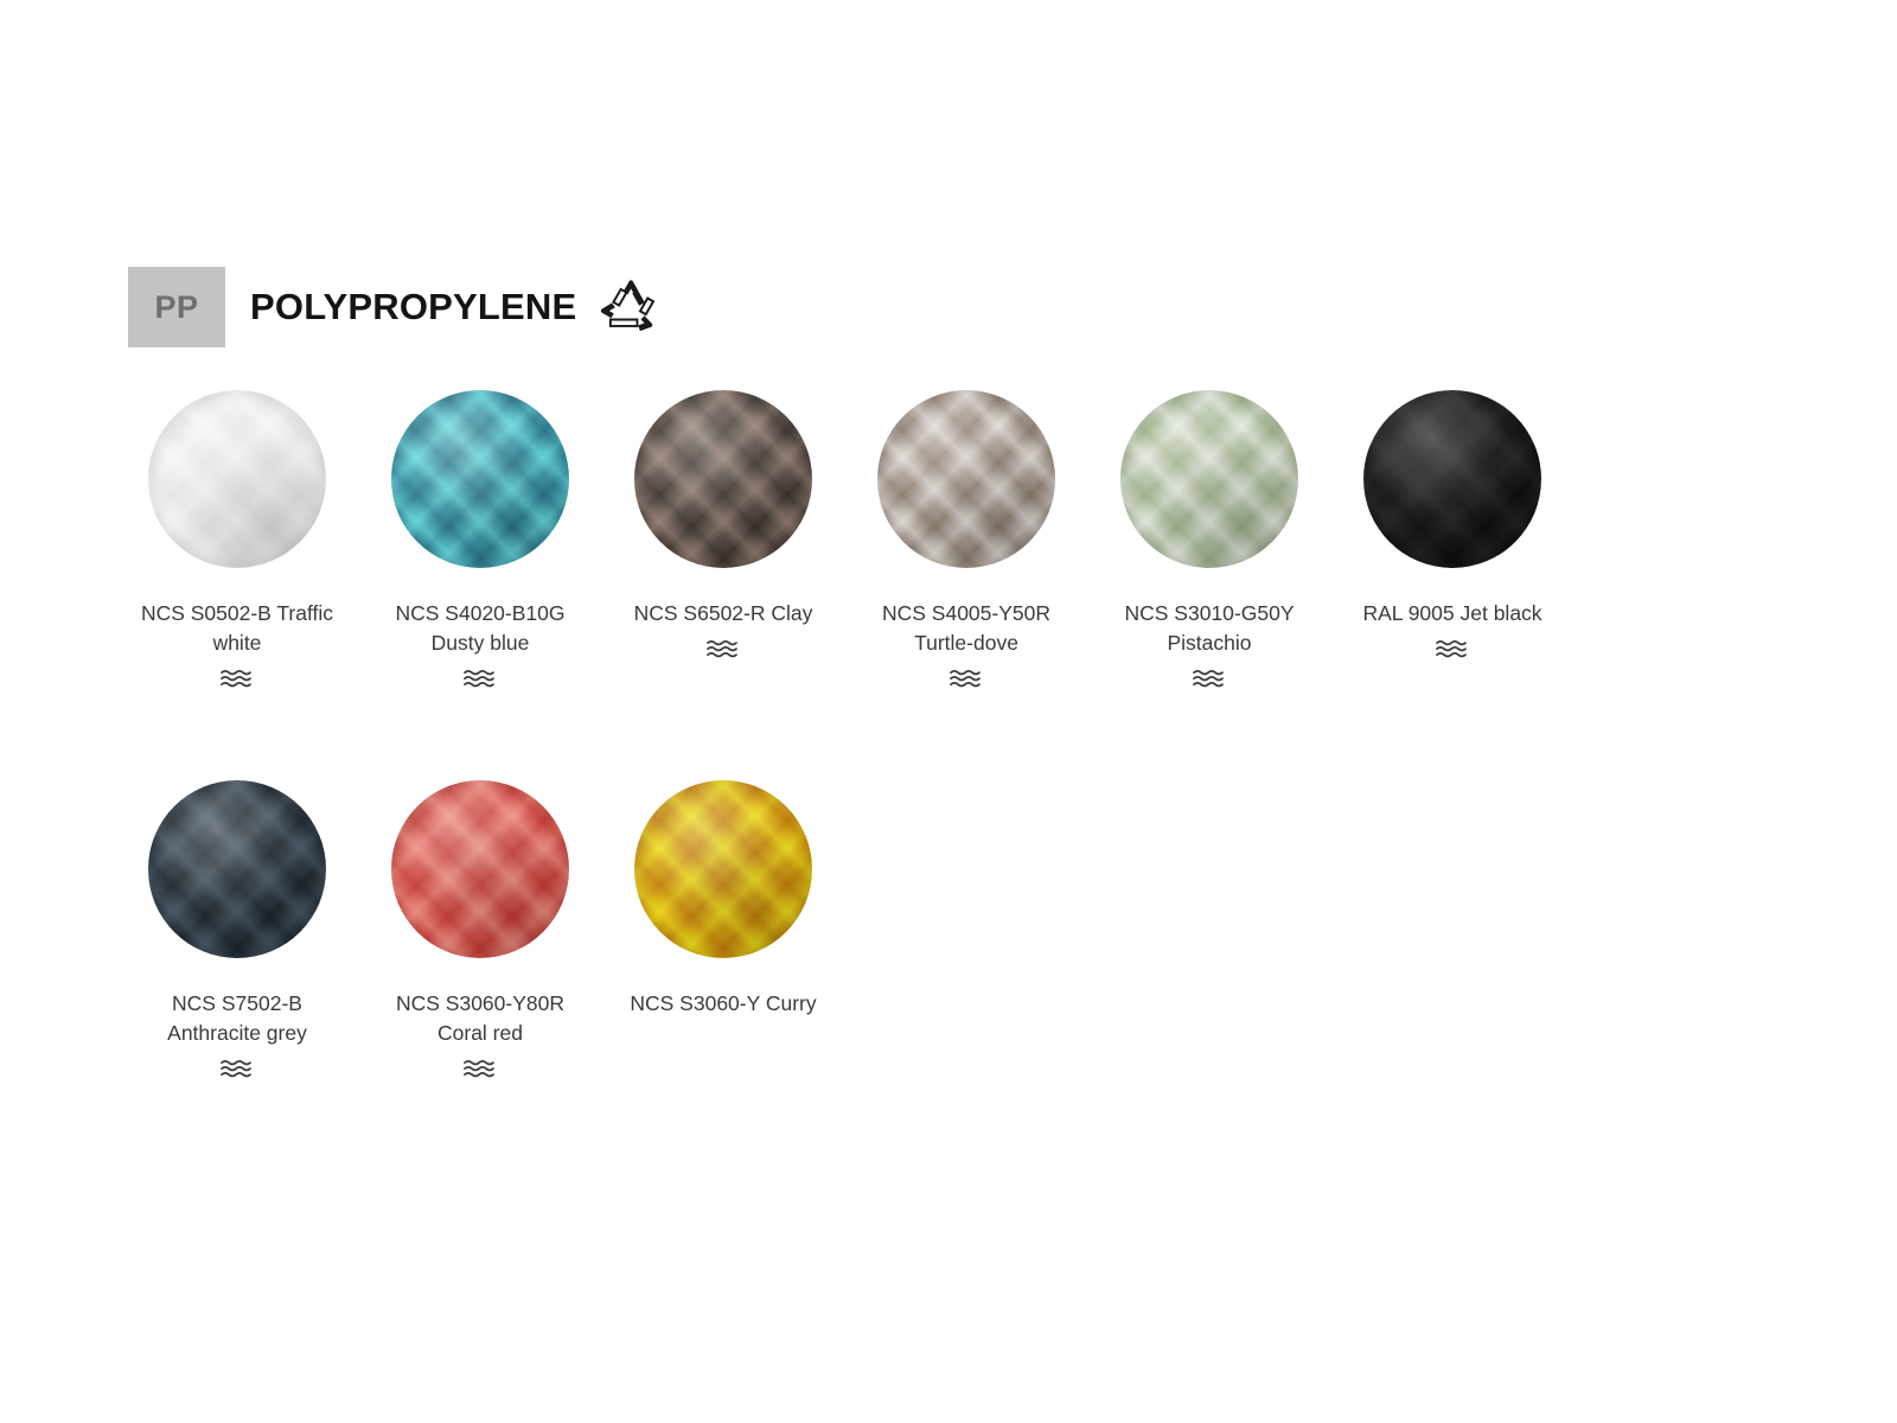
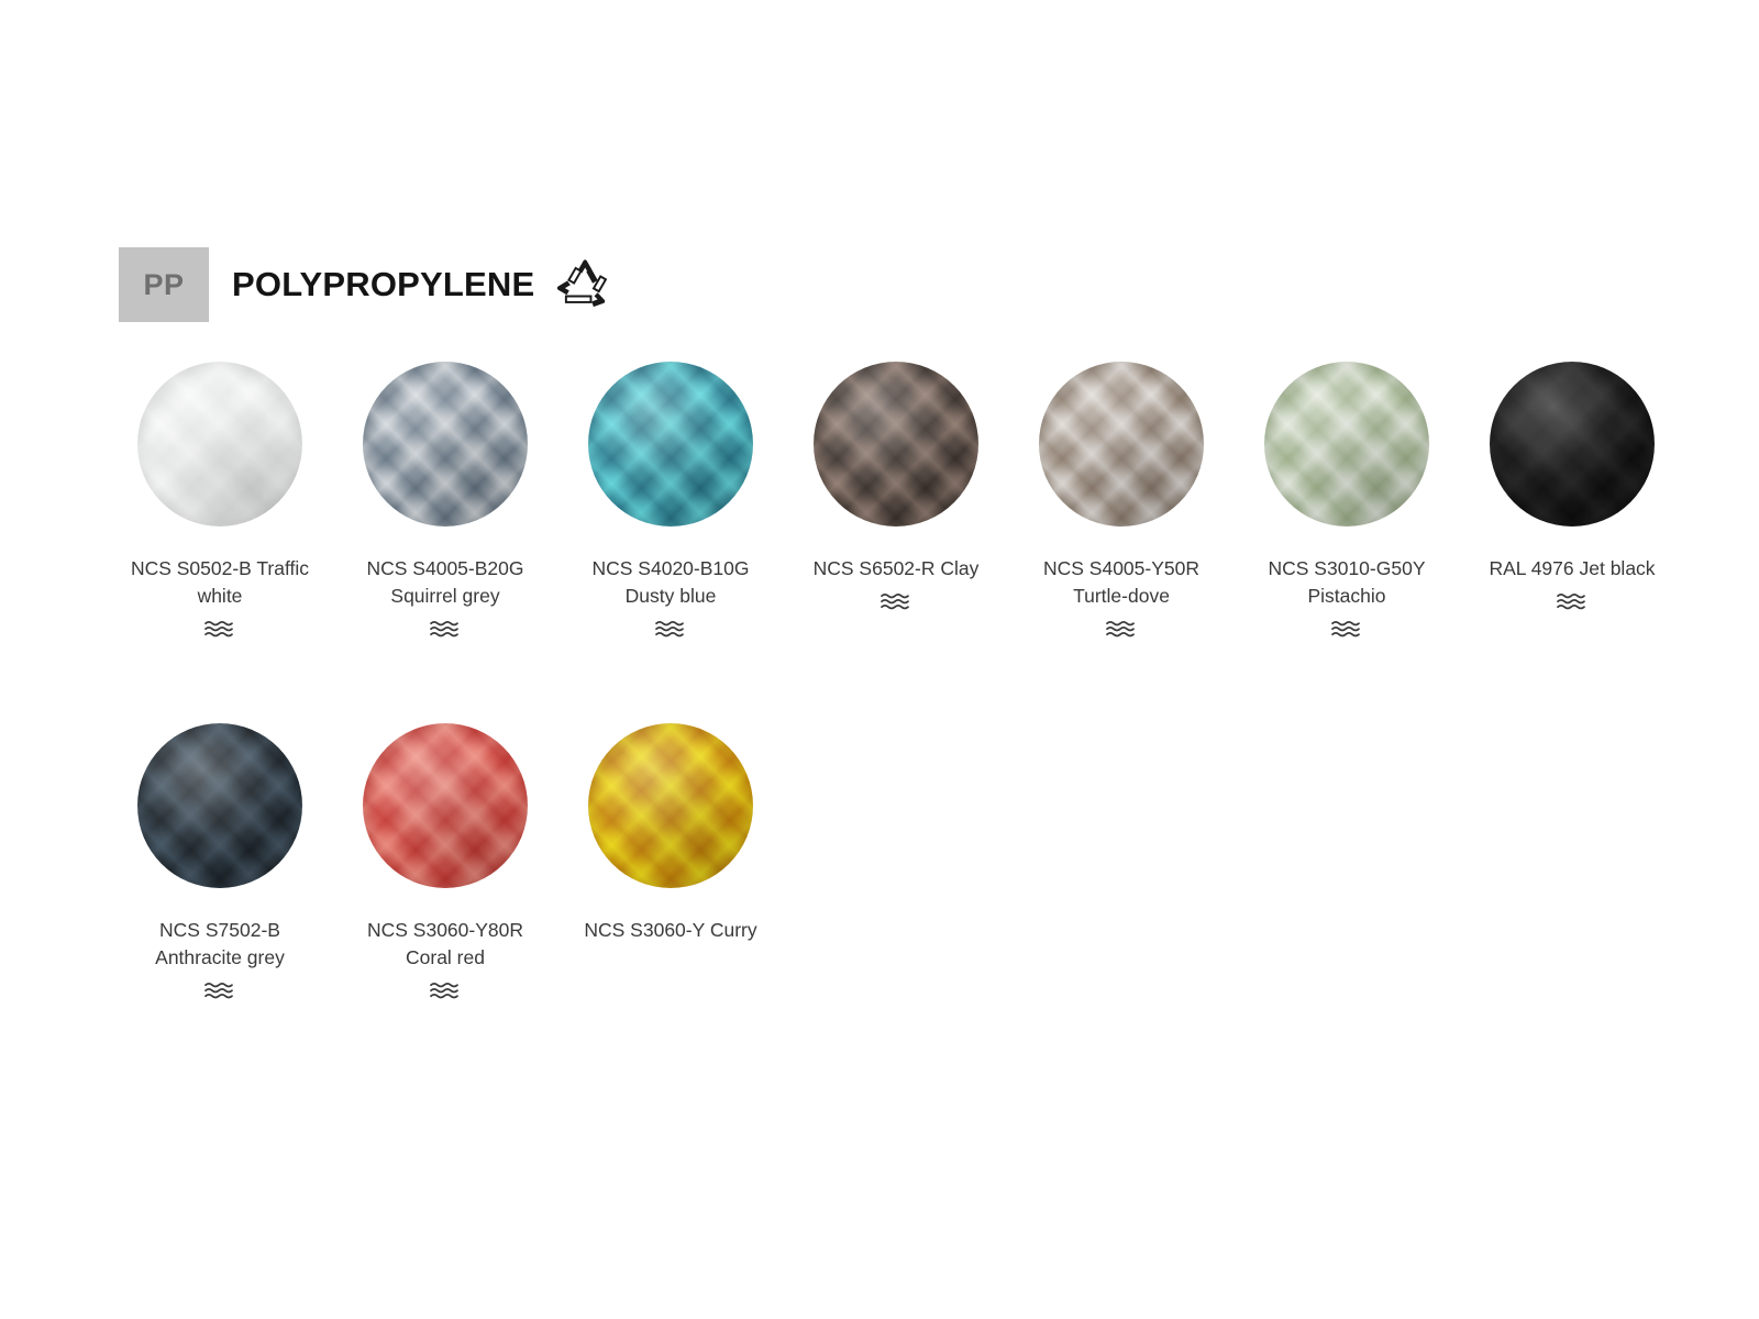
  PP
  POLYPROPYLENE
  NCS S0502-B Traffic white
+ NCS S4005-B20G Squirrel grey
  NCS S4020-B10G Dusty blue
  NCS S6502-R Clay
  NCS S4005-Y50R Turtle-dove
  NCS S3010-G50Y Pistachio
- RAL 9005 Jet black
+ RAL 4976 Jet black
  NCS S7502-B Anthracite grey
  NCS S3060-Y80R Coral red
  NCS S3060-Y Curry
